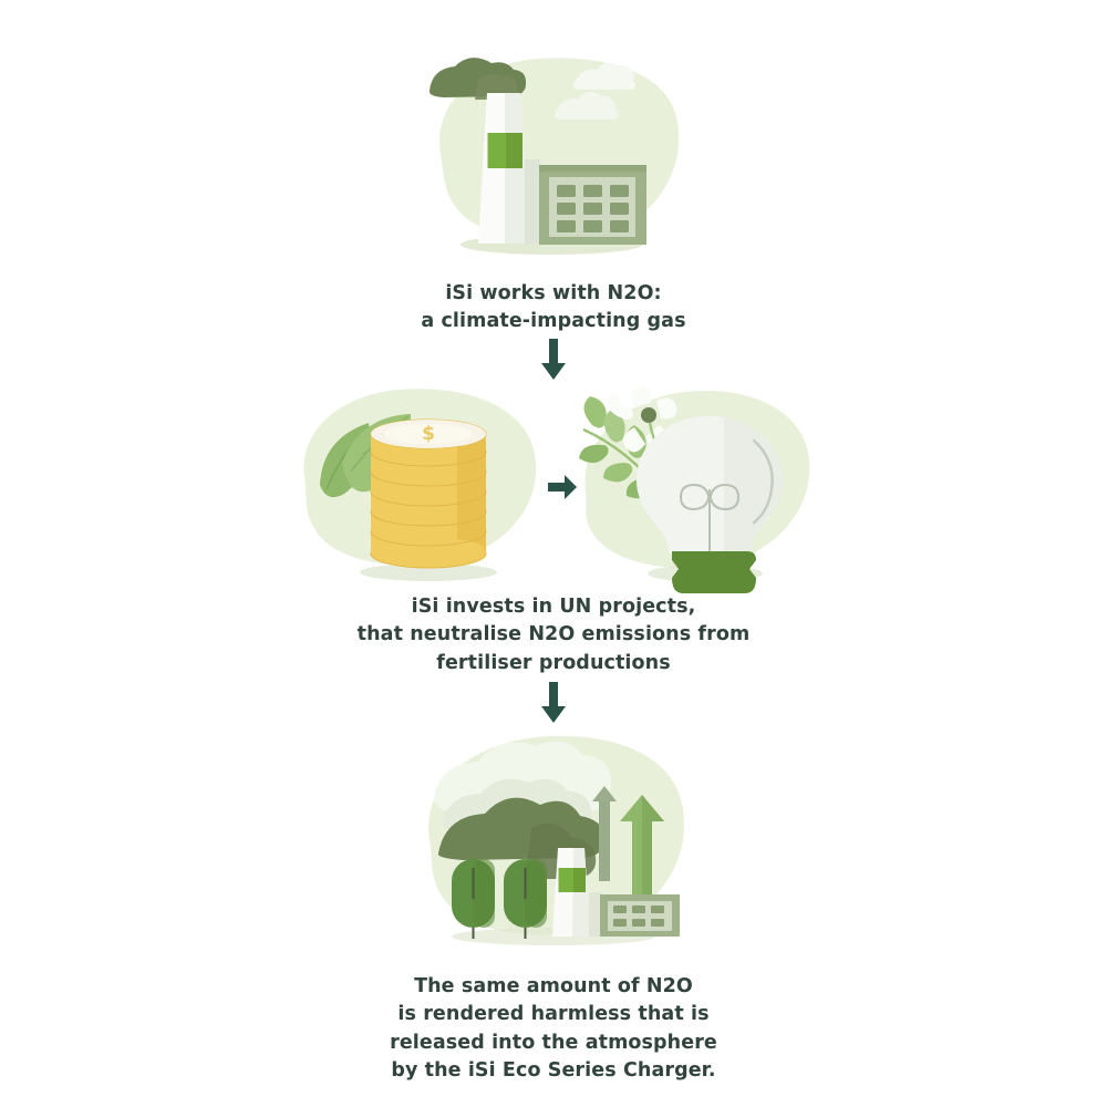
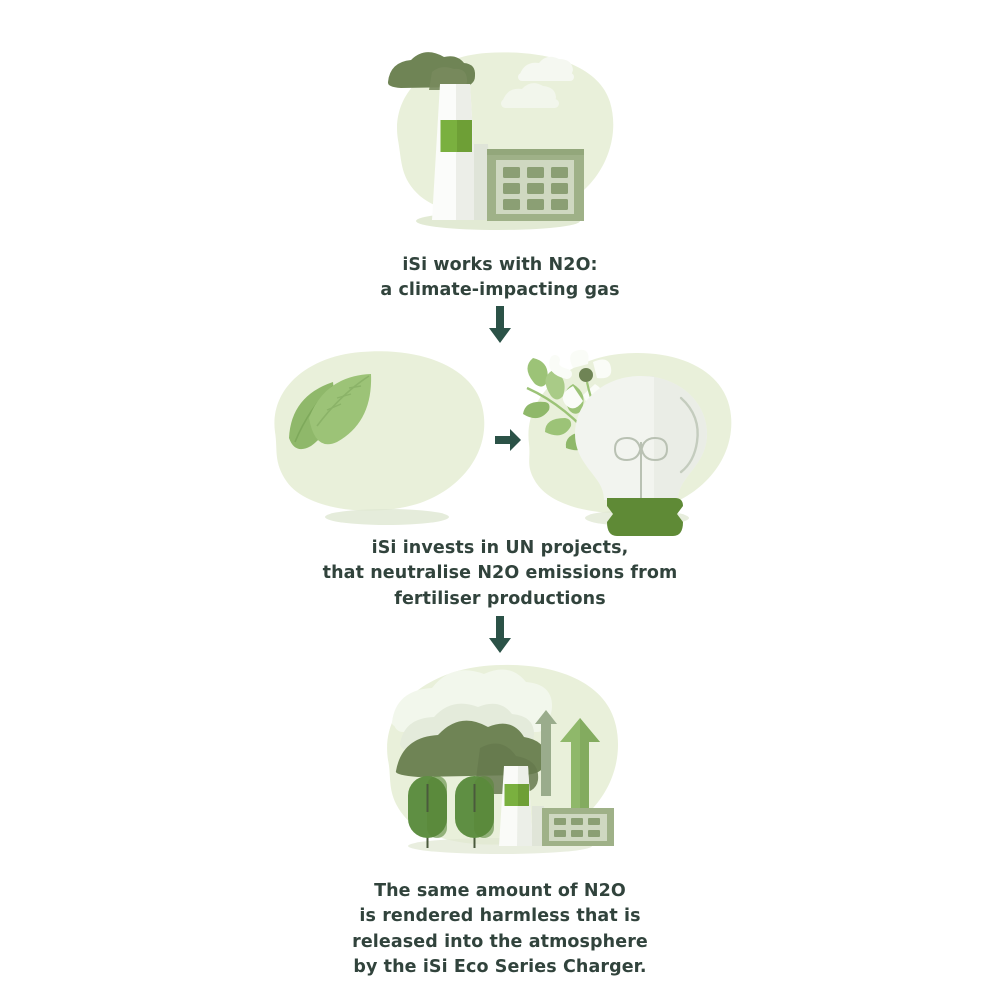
  iSi works with N2O:
  a climate-impacting gas
- $
  iSi invests in UN projects,
  that neutralise N2O emissions from
  fertiliser productions
  The same amount of N2O
  is rendered harmless that is
  released into the atmosphere
  by the iSi Eco Series Charger.
